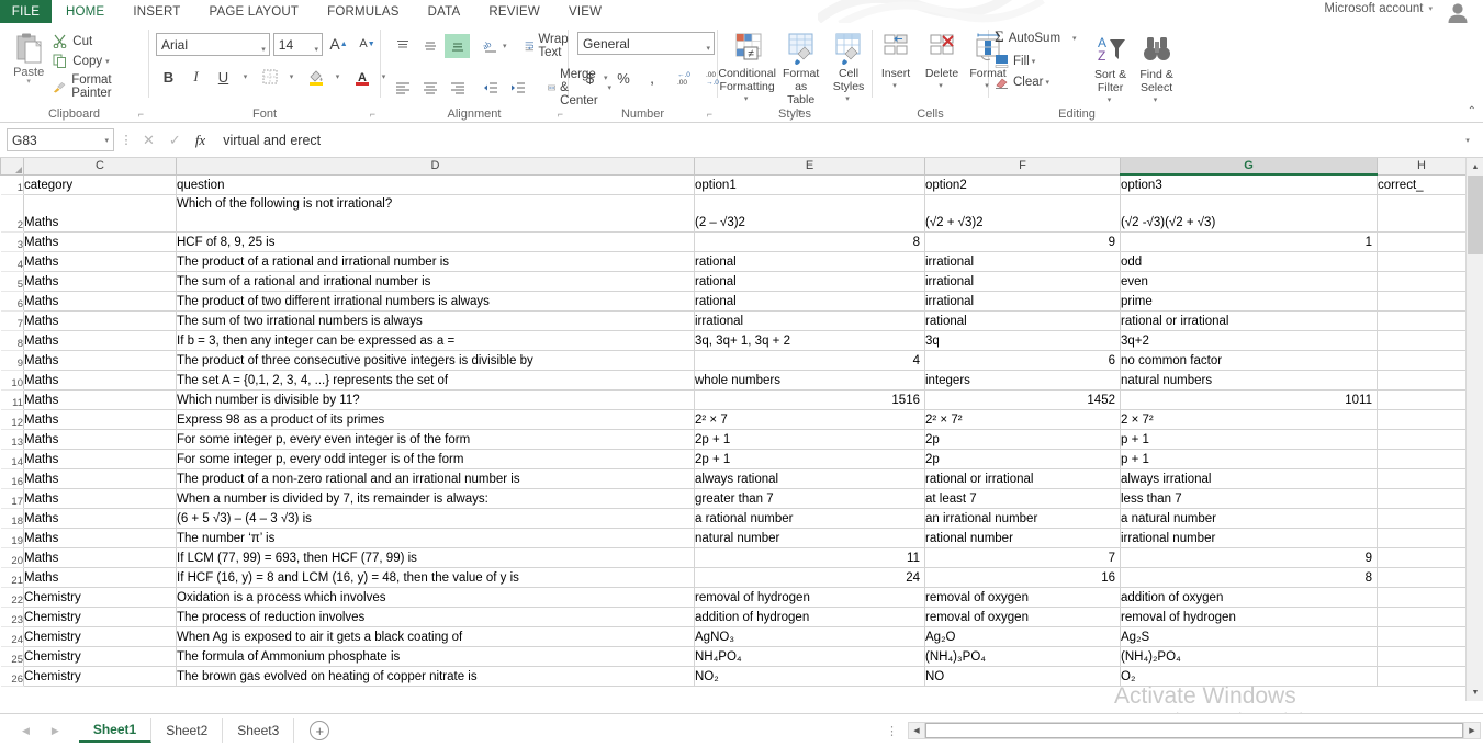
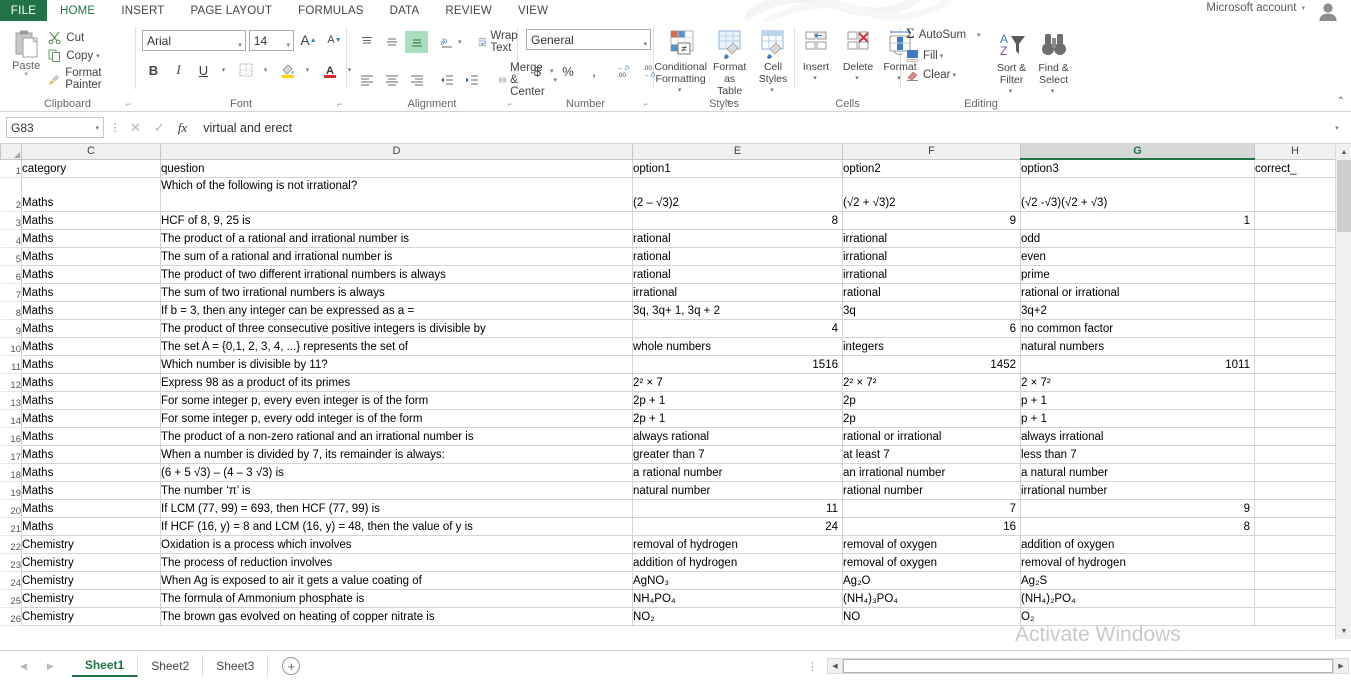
  FILE
  HOME
  INSERT
  PAGE LAYOUT
  FORMULAS
  DATA
  REVIEW
  VIEW
  Microsoft account
  Paste
  Cut
  Copy
  Format Painter
  Clipboard
  ⌐
  Arial
  14
  A
  A
  B
  I
  U
  A
  Font
  ⌐
  Wrap Text
  Merge & Center
  Alignment
  ⌐
  General
  $
  %
  ,
  Number
  ⌐
  ≠
  Conditional Formatting
  Format as Table
  Cell Styles
  Styles
  Insert
  Delete
  Format
  Cells
  Σ
  AutoSum
  Fill
  Clear
  A
  Z
  Sort & Filter
  Find & Select
  Editing
  ⌃
  G83
  ⋮
  ✕
  ✓
  fx
  virtual and erect
  	C	D	E	F	G	H
  1	category	question	option1	option2	option3	correct_
  2	Maths	Which of the following is not irrational?	(2 – √3)2	(√2 + √3)2	(√2 -√3)(√2 + √3)
  3	Maths	HCF of 8, 9, 25 is	8	9	1
  4	Maths	The product of a rational and irrational number is	rational	irrational	odd
  5	Maths	The sum of a rational and irrational number is	rational	irrational	even
  6	Maths	The product of two different irrational numbers is always	rational	irrational	prime
  7	Maths	The sum of two irrational numbers is always	irrational	rational	rational or irrational
  8	Maths	If b = 3, then any integer can be expressed as a =	3q, 3q+ 1, 3q + 2	3q	3q+2
  9	Maths	The product of three consecutive positive integers is divisible by	4	6	no common factor
  10	Maths	The set A = {0,1, 2, 3, 4, ...} represents the set of	whole numbers	integers	natural numbers
  11	Maths	Which number is divisible by 11?	1516	1452	1011
  12	Maths	Express 98 as a product of its primes	2² × 7	2² × 7²	2 × 7²
  13	Maths	For some integer p, every even integer is of the form	2p + 1	2p	p + 1
  14	Maths	For some integer p, every odd integer is of the form	2p + 1	2p	p + 1
  16	Maths	The product of a non-zero rational and an irrational number is	always rational	rational or irrational	always irrational
  17	Maths	When a number is divided by 7, its remainder is always:	greater than 7	at least 7	less than 7
  18	Maths	(6 + 5 √3) – (4 – 3 √3) is	a rational number	an irrational number	a natural number
  19	Maths	The number ‘π’ is	natural number	rational number	irrational number
  20	Maths	If LCM (77, 99) = 693, then HCF (77, 99) is	11	7	9
  21	Maths	If HCF (16, y) = 8 and LCM (16, y) = 48, then the value of y is	24	16	8
  22	Chemistry	Oxidation is a process which involves	removal of hydrogen	removal of oxygen	addition of oxygen
  23	Chemistry	The process of reduction involves	addition of hydrogen	removal of oxygen	removal of hydrogen
- 24	Chemistry	When Ag is exposed to air it gets a black coating of	AgNO₃	Ag₂O	Ag₂S
+ 24	Chemistry	When Ag is exposed to air it gets a value coating of	AgNO₃	Ag₂O	Ag₂S
  25	Chemistry	The formula of Ammonium phosphate is	NH₄PO₄	(NH₄)₃PO₄	(NH₄)₂PO₄
  26	Chemistry	The brown gas evolved on heating of copper nitrate is	NO₂	NO	O₂
  Activate Windows
  ◀
  ▶
  Sheet1
  Sheet2
  Sheet3
  +
  ⋮
